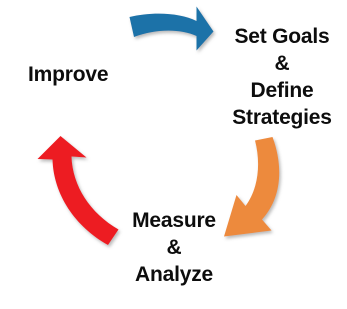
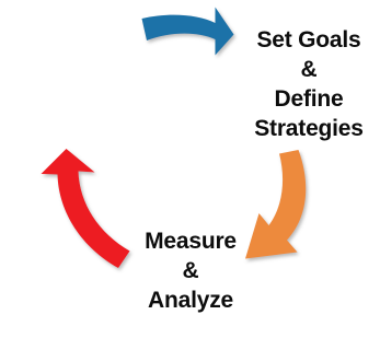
- Improve
  Set Goals
  &
  Define
  Strategies
  Measure
  &
  Analyze
